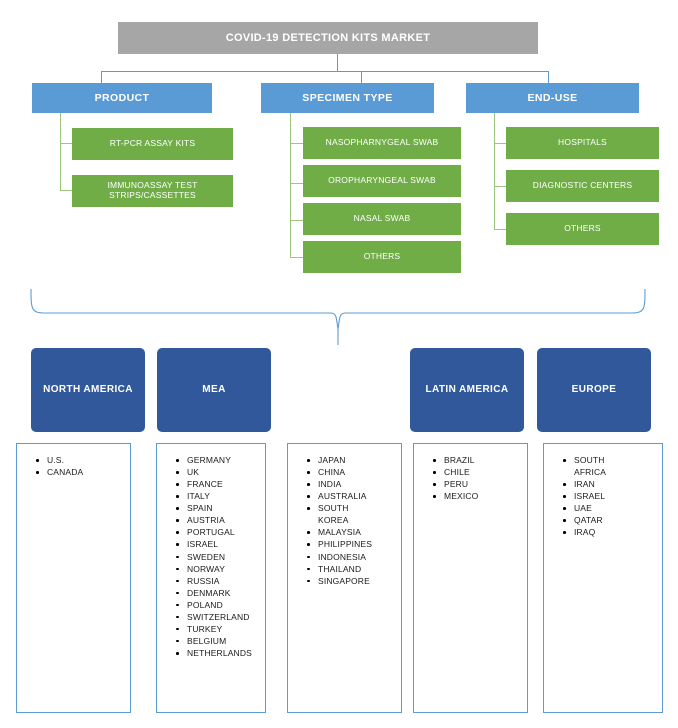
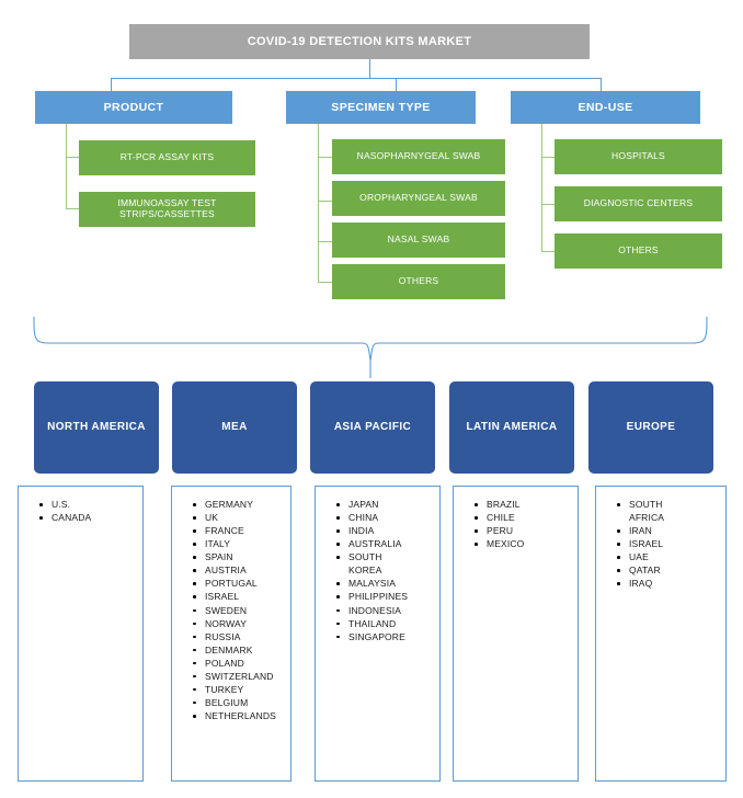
  COVID-19 DETECTION KITS MARKET
  PRODUCT
  RT-PCR ASSAY KITS
  IMMUNOASSAY TEST STRIPS/CASSETTES
  SPECIMEN TYPE
  NASOPHARNYGEAL SWAB
  OROPHARYNGEAL SWAB
  NASAL SWAB
  OTHERS
  END-USE
  HOSPITALS
  DIAGNOSTIC CENTERS
  OTHERS
  NORTH AMERICA
  MEA
+ ASIA PACIFIC
  LATIN AMERICA
  EUROPE
  U.S.
  CANADA
  GERMANY
  UK
  FRANCE
  ITALY
  SPAIN
  AUSTRIA
  PORTUGAL
  ISRAEL
  SWEDEN
  NORWAY
  RUSSIA
  DENMARK
  POLAND
  SWITZERLAND
  TURKEY
  BELGIUM
  NETHERLANDS
  JAPAN
  CHINA
  INDIA
  AUSTRALIA
  SOUTH KOREA
  MALAYSIA
  PHILIPPINES
  INDONESIA
  THAILAND
  SINGAPORE
  BRAZIL
  CHILE
  PERU
  MEXICO
  SOUTH AFRICA
  IRAN
  ISRAEL
  UAE
  QATAR
  IRAQ
